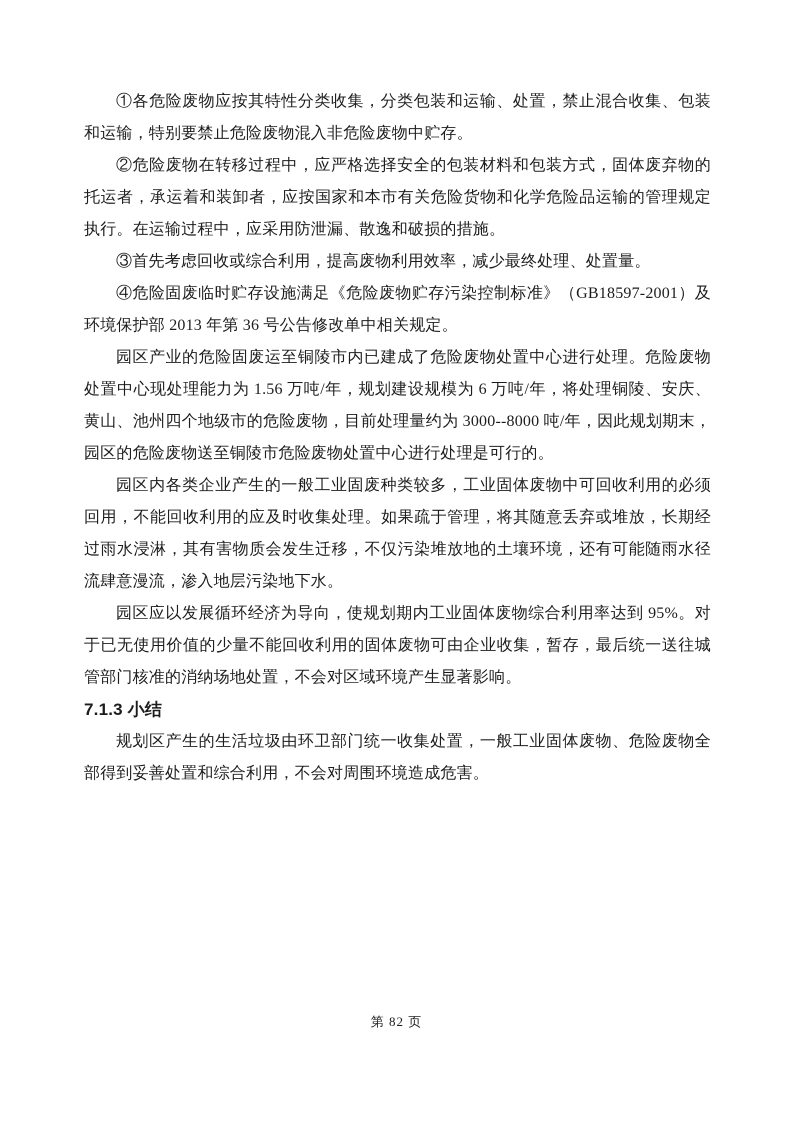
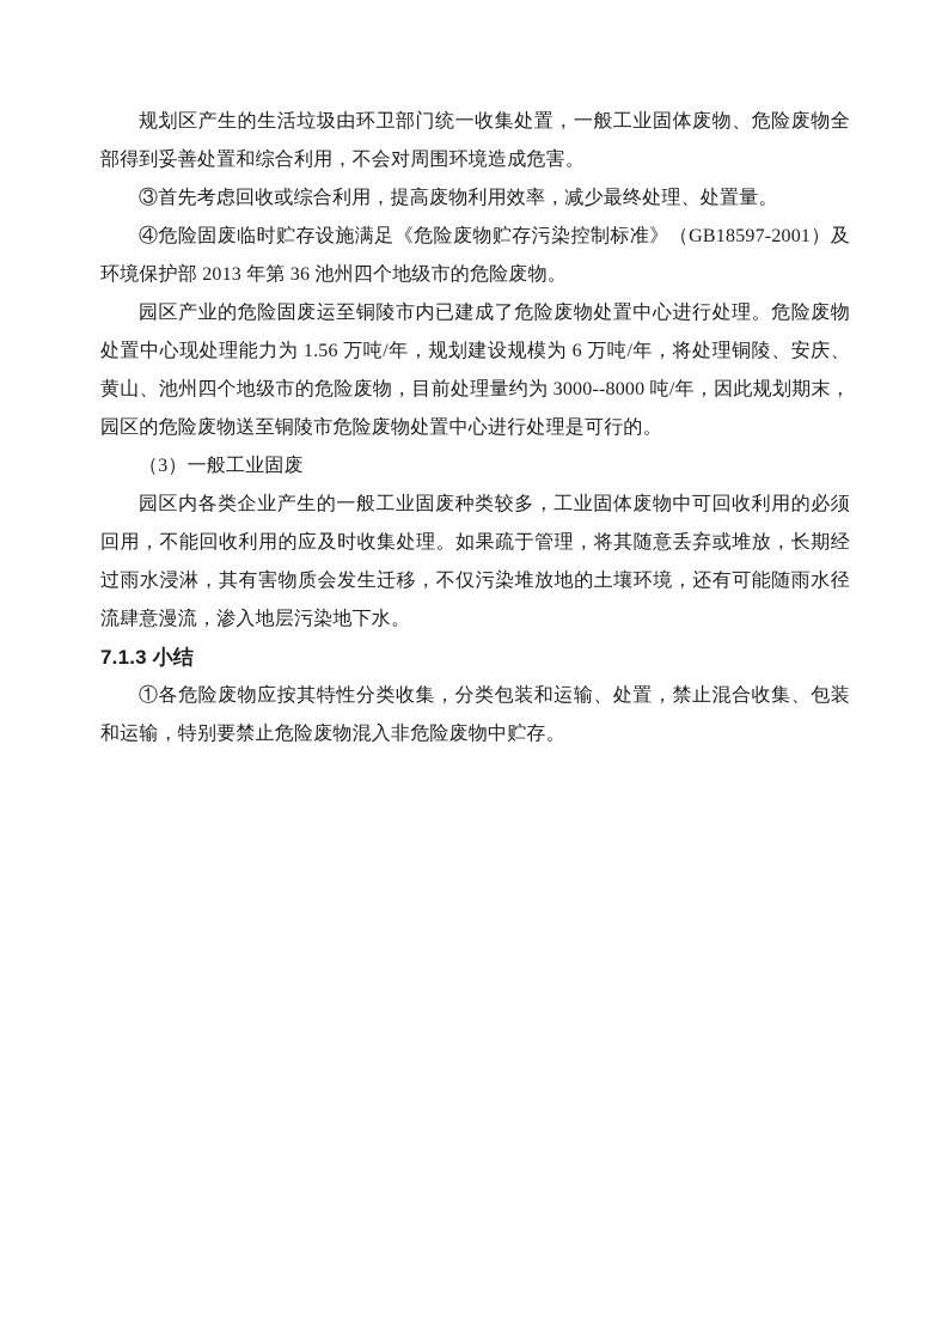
- ①各危险废物应按其特性分类收集，分类包装和运输、处置，禁止混合收集、包装和运输，特别要禁止危险废物混入非危险废物中贮存。
+ 规划区产生的生活垃圾由环卫部门统一收集处置，一般工业固体废物、危险废物全部得到妥善处置和综合利用，不会对周围环境造成危害。
- ②危险废物在转移过程中，应严格选择安全的包装材料和包装方式，固体废弃物的托运者，承运着和装卸者，应按国家和本市有关危险货物和化学危险品运输的管理规定执行。在运输过程中，应采用防泄漏、散逸和破损的措施。
  ③首先考虑回收或综合利用，提高废物利用效率，减少最终处理、处置量。
- ④危险固废临时贮存设施满足《危险废物贮存污染控制标准》（GB18597-2001）及环境保护部 2013 年第 36 号公告修改单中相关规定。
+ ④危险固废临时贮存设施满足《危险废物贮存污染控制标准》（GB18597-2001）及环境保护部 2013 年第 36 池州四个地级市的危险废物。
  园区产业的危险固废运至铜陵市内已建成了危险废物处置中心进行处理。危险废物处置中心现处理能力为 1.56 万吨/年，规划建设规模为 6 万吨/年，将处理铜陵、安庆、黄山、池州四个地级市的危险废物，目前处理量约为 3000--8000 吨/年，因此规划期末，园区的危险废物送至铜陵市危险废物处置中心进行处理是可行的。
+ （3）一般工业固废
  园区内各类企业产生的一般工业固废种类较多，工业固体废物中可回收利用的必须回用，不能回收利用的应及时收集处理。如果疏于管理，将其随意丢弃或堆放，长期经过雨水浸淋，其有害物质会发生迁移，不仅污染堆放地的土壤环境，还有可能随雨水径流肆意漫流，渗入地层污染地下水。
- 园区应以发展循环经济为导向，使规划期内工业固体废物综合利用率达到 95%。对于已无使用价值的少量不能回收利用的固体废物可由企业收集，暂存，最后统一送往城管部门核准的消纳场地处置，不会对区域环境产生显著影响。
  7.1.3 小结
- 规划区产生的生活垃圾由环卫部门统一收集处置，一般工业固体废物、危险废物全部得到妥善处置和综合利用，不会对周围环境造成危害。
+ ①各危险废物应按其特性分类收集，分类包装和运输、处置，禁止混合收集、包装和运输，特别要禁止危险废物混入非危险废物中贮存。
- 第 82 页
